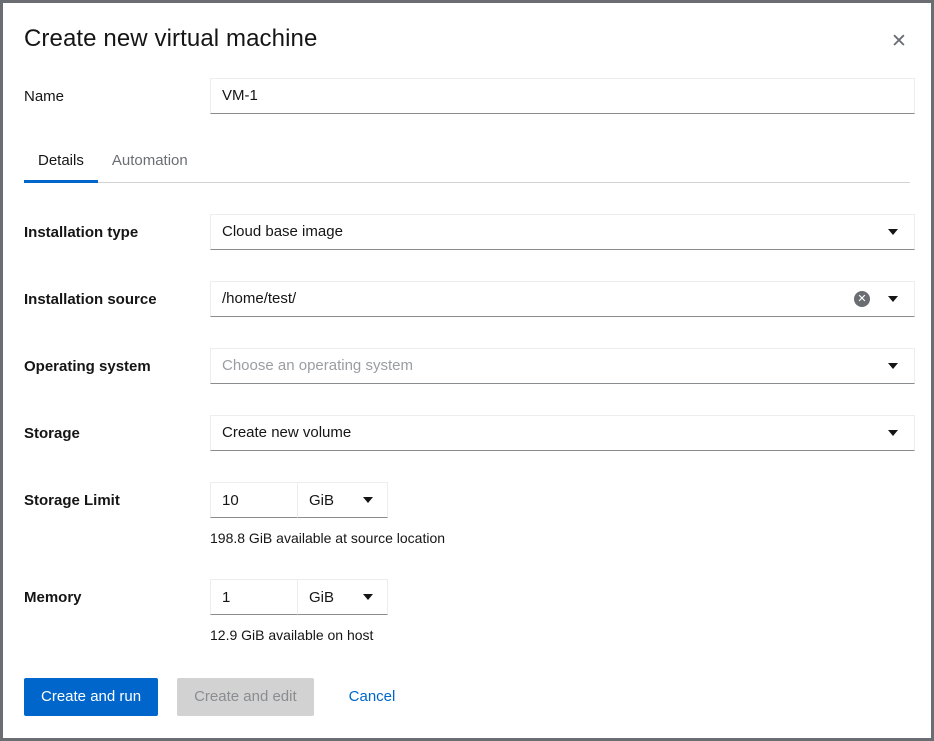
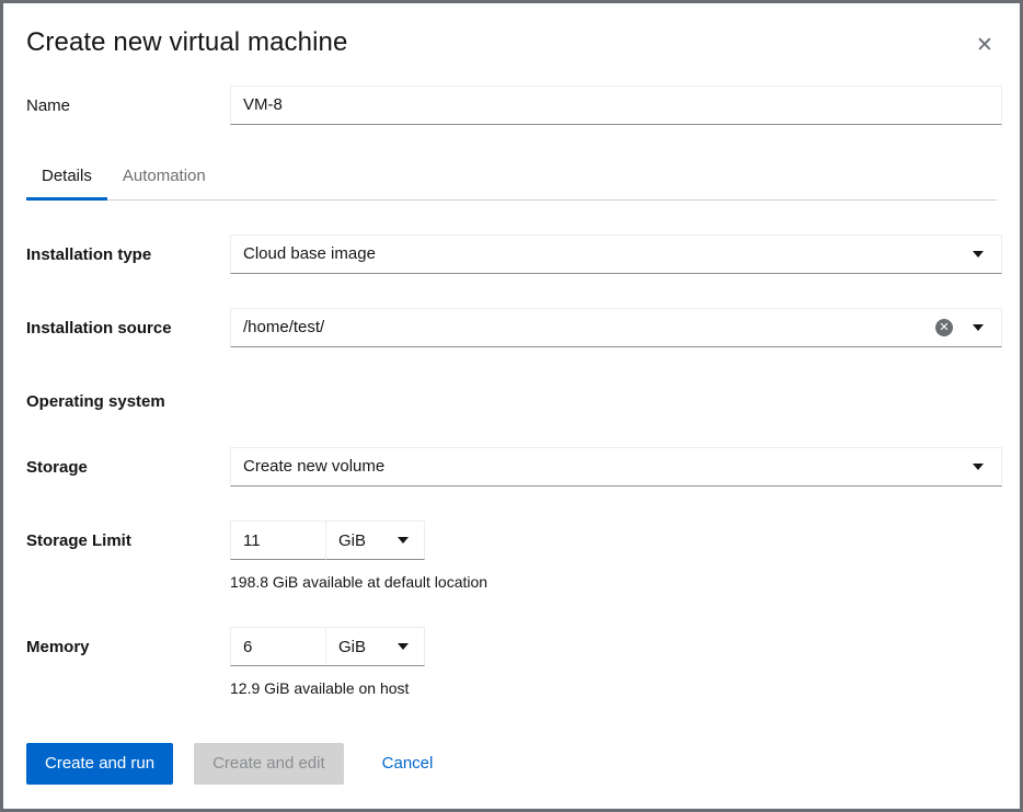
  Create new virtual machine
  ✕
  Name
- VM-1
+ VM-8
  Details
  Automation
  Installation type
  Cloud base image
  Installation source
  /home/test/
  ✕
  Operating system
- Choose an operating system
  Storage
  Create new volume
  Storage Limit
- 10
+ 11
  GiB
- 198.8 GiB available at source location
+ 198.8 GiB available at default location
  Memory
- 1
+ 6
  GiB
  12.9 GiB available on host
  Create and run
  Create and edit
  Cancel
